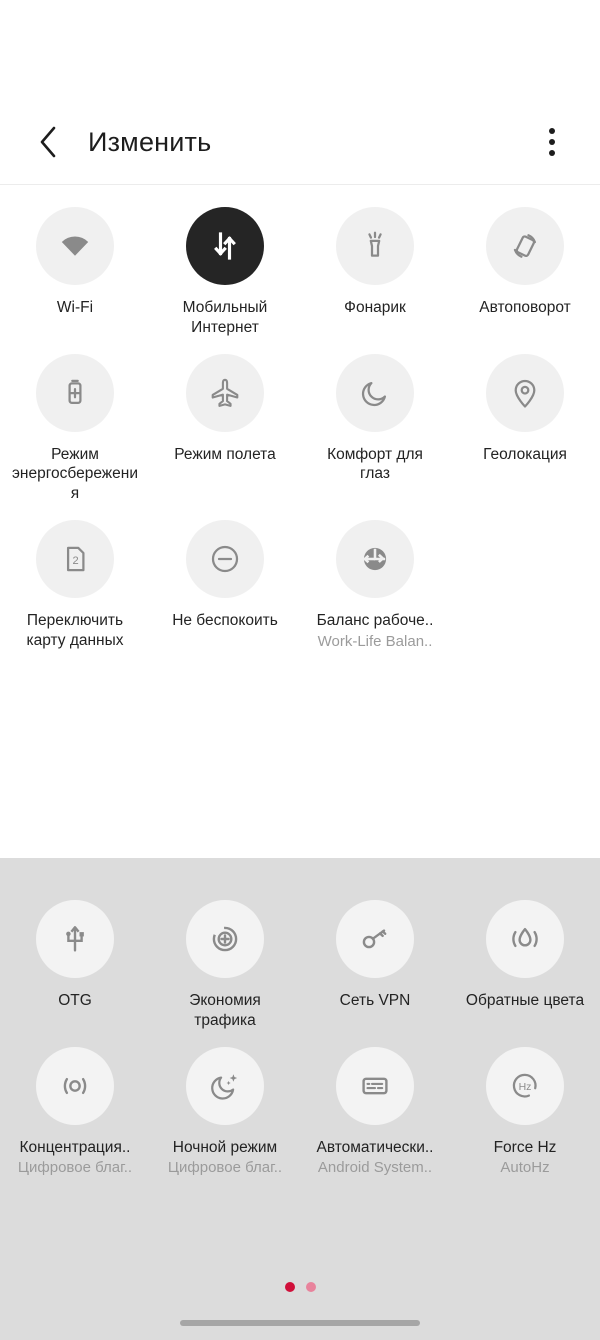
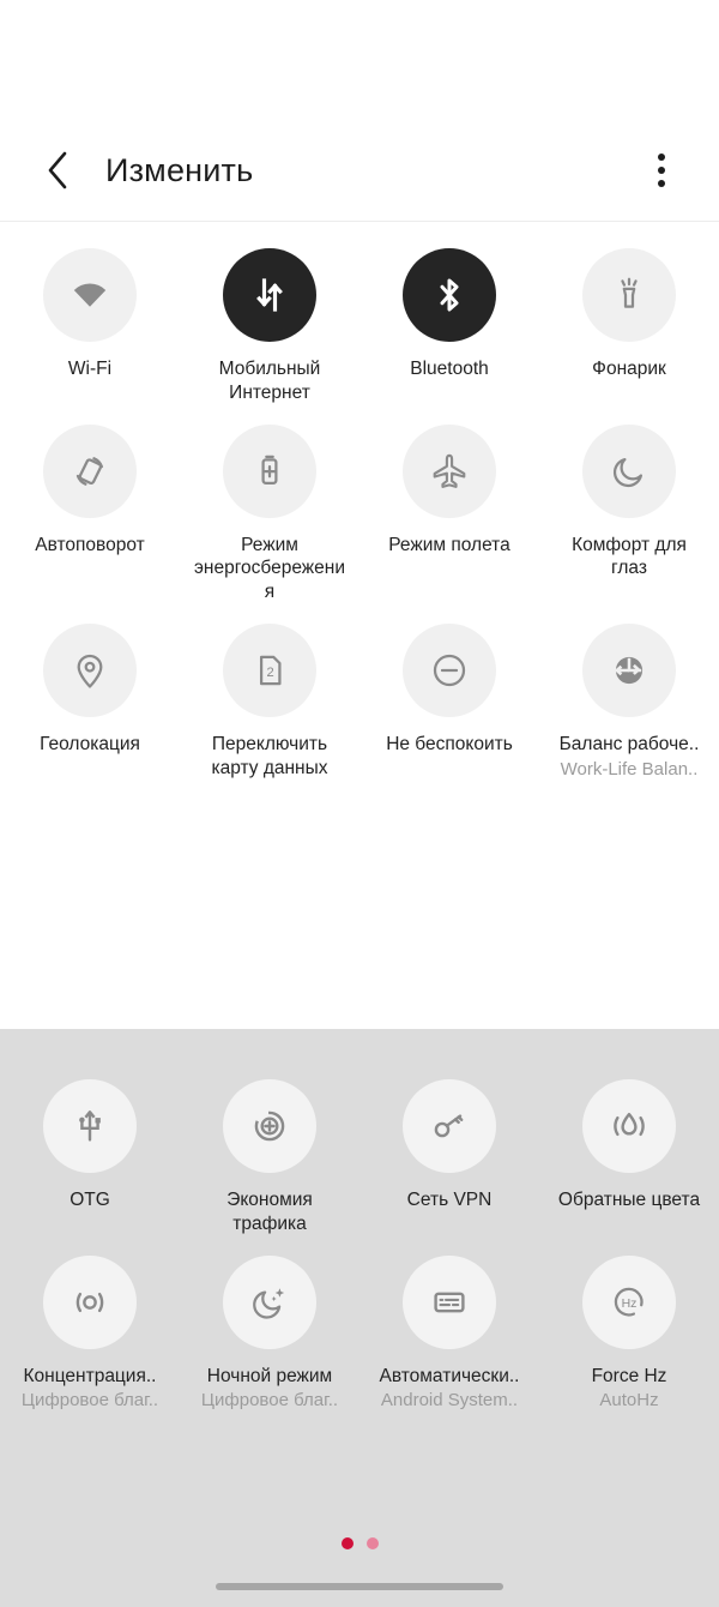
  Изменить
  Wi-Fi
  Мобильный Интернет
+ Bluetooth
  Фонарик
  Автоповорот
  Режим энергосбережения
  Режим полета
  Комфорт для глаз
  Геолокация
  2
  Переключить карту данных
  Не беспокоить
  Баланс рабоче..
  Work-Life Balan..
  OTG
  Экономия трафика
  Сеть VPN
  Обратные цвета
  Концентрация..
  Цифровое благ..
  Ночной режим
  Цифровое благ..
  Автоматически..
  Android System..
  Hz
  Force Hz
  AutoHz
